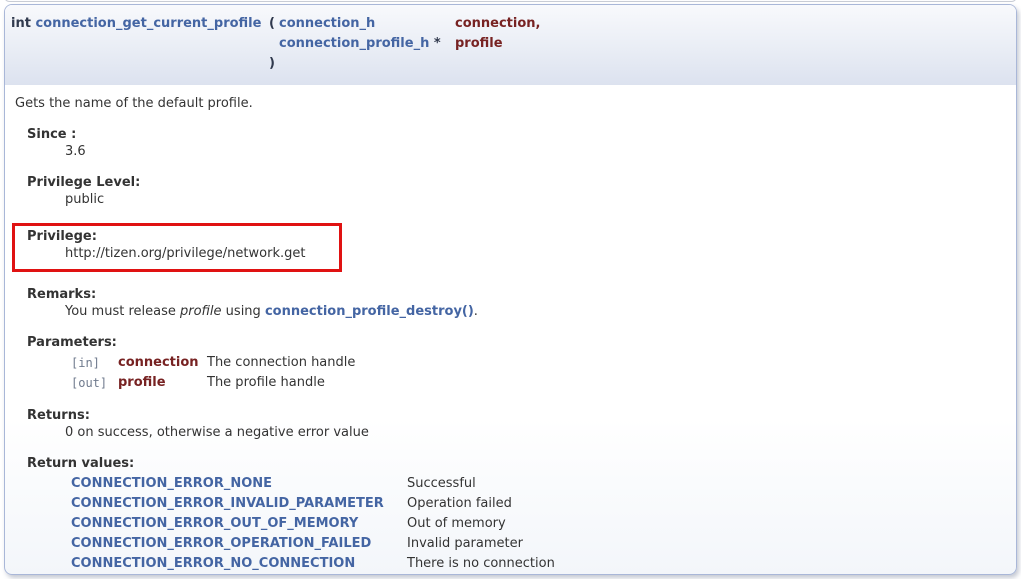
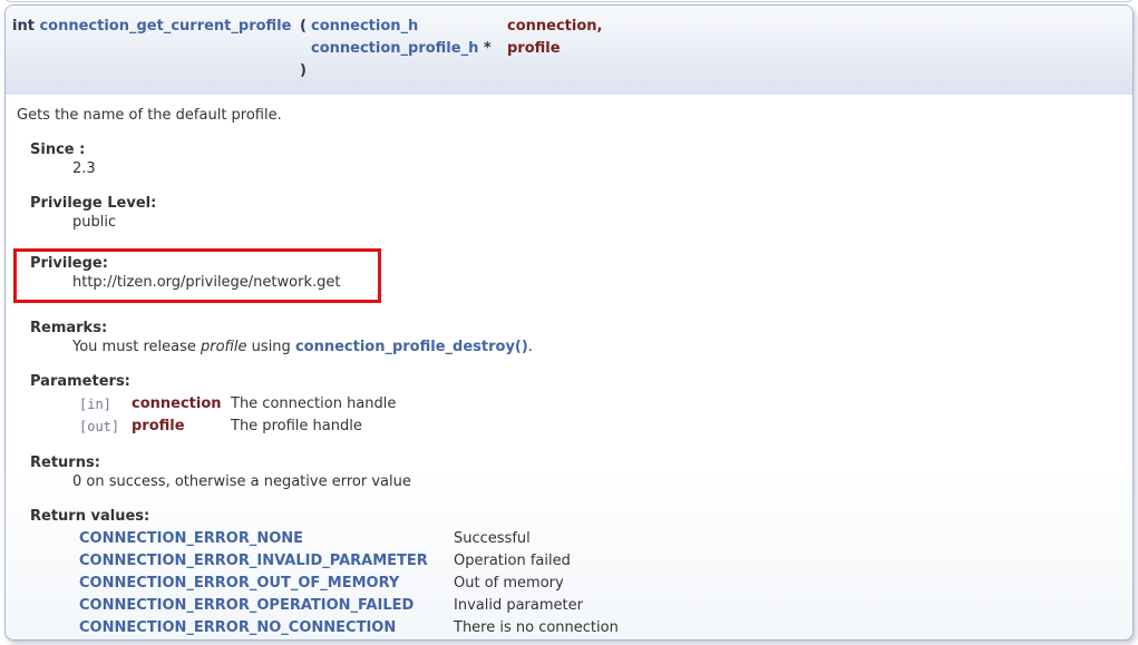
  int connection_get_current_profile
  (
  connection_h
  connection,
  connection_profile_h *
  profile
  )
  Gets the name of the default profile.
  Since :
- 3.6
+ 2.3
  Privilege Level:
  public
  Privilege:
  http://tizen.org/privilege/network.get
  Remarks:
  You must release profile using connection_profile_destroy().
  Parameters:
  [in]	connection	The connection handle
  [out]	profile	The profile handle
  Returns:
  0 on success, otherwise a negative error value
  Return values:
  CONNECTION_ERROR_NONE	Successful
  CONNECTION_ERROR_INVALID_PARAMETER	Operation failed
  CONNECTION_ERROR_OUT_OF_MEMORY	Out of memory
  CONNECTION_ERROR_OPERATION_FAILED	Invalid parameter
  CONNECTION_ERROR_NO_CONNECTION	There is no connection
